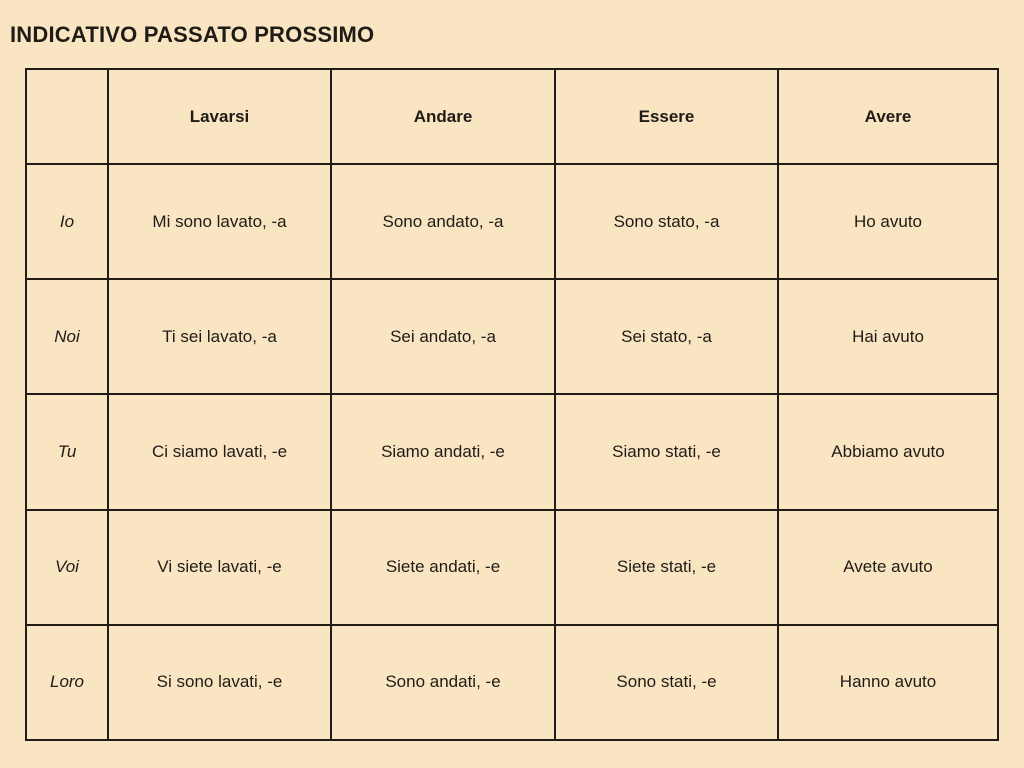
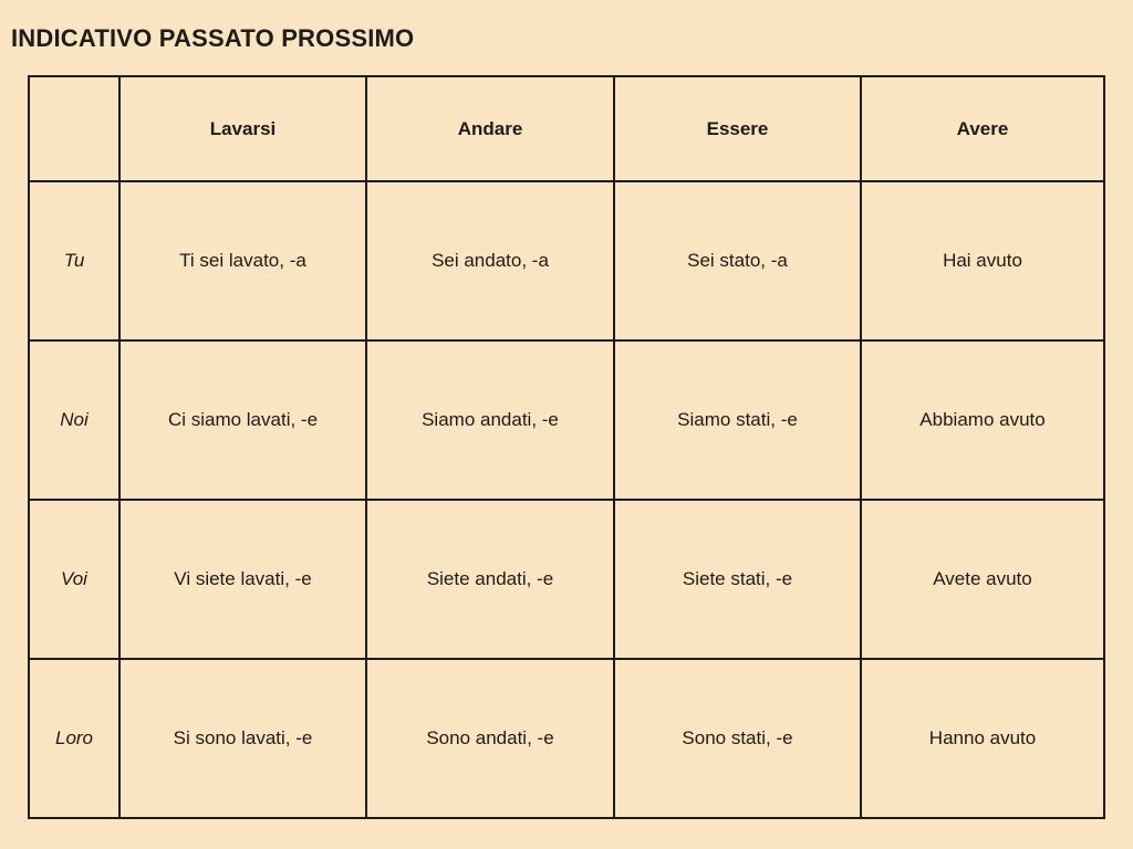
  INDICATIVO PASSATO PROSSIMO
  	Lavarsi	Andare	Essere	Avere
- Io	Mi sono lavato, -a	Sono andato, -a	Sono stato, -a	Ho avuto
- Noi	Ti sei lavato, -a	Sei andato, -a	Sei stato, -a	Hai avuto
+ Tu	Ti sei lavato, -a	Sei andato, -a	Sei stato, -a	Hai avuto
- Tu	Ci siamo lavati, -e	Siamo andati, -e	Siamo stati, -e	Abbiamo avuto
+ Noi	Ci siamo lavati, -e	Siamo andati, -e	Siamo stati, -e	Abbiamo avuto
  Voi	Vi siete lavati, -e	Siete andati, -e	Siete stati, -e	Avete avuto
  Loro	Si sono lavati, -e	Sono andati, -e	Sono stati, -e	Hanno avuto
